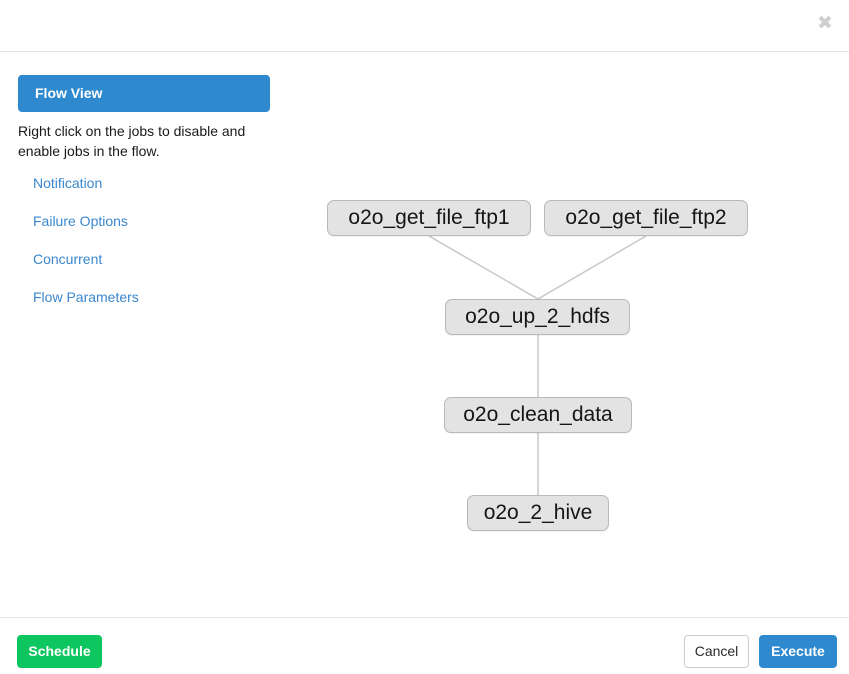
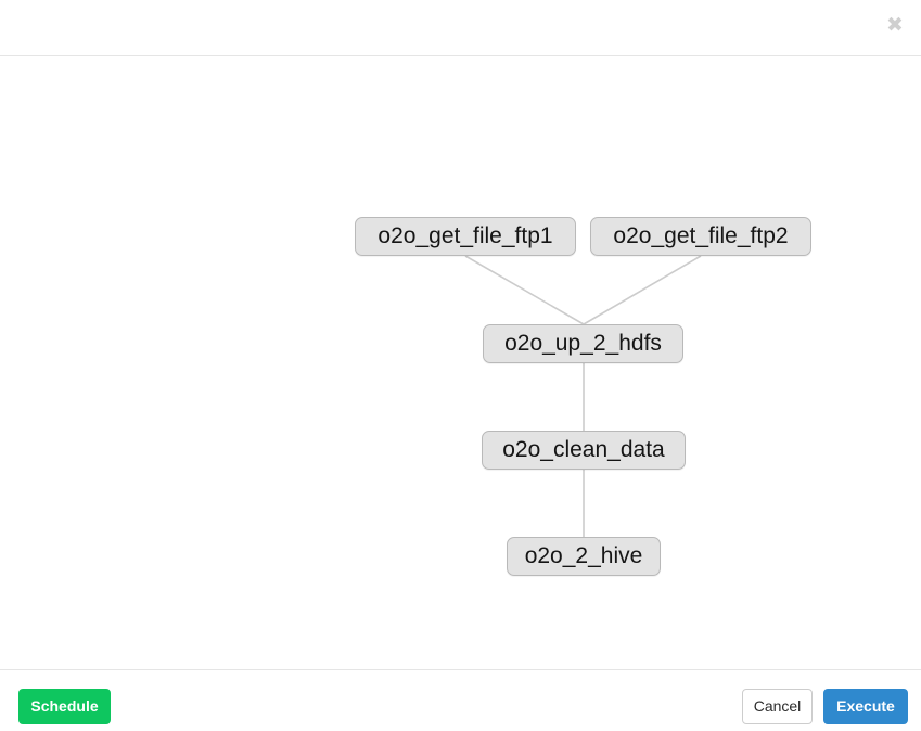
  ✖
- Flow View
- Right click on the jobs to disable and enable jobs in the flow.
- Notification
- Failure Options
- Concurrent
- Flow Parameters
  o2o_get_file_ftp1
  o2o_get_file_ftp2
  o2o_up_2_hdfs
  o2o_clean_data
  o2o_2_hive
  Schedule
  Cancel
  Execute
